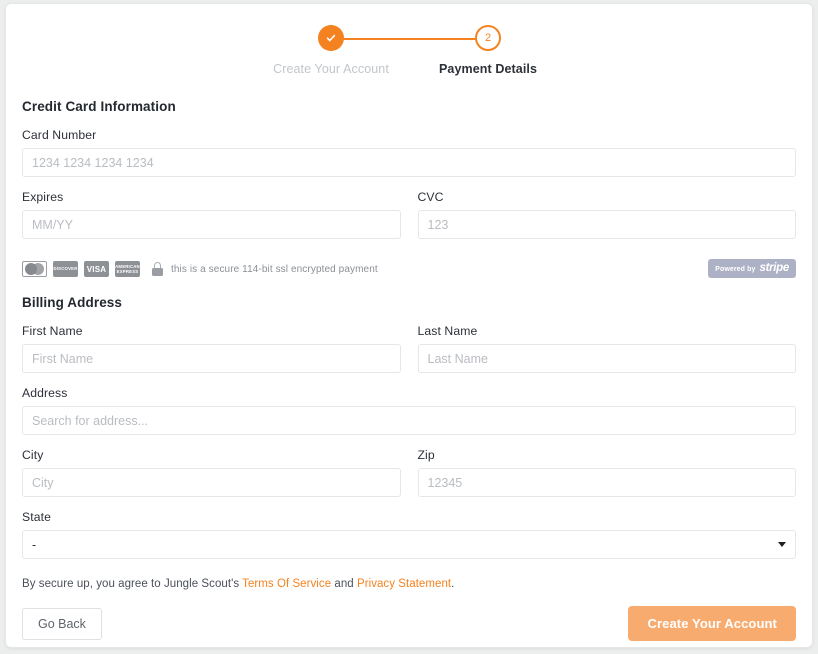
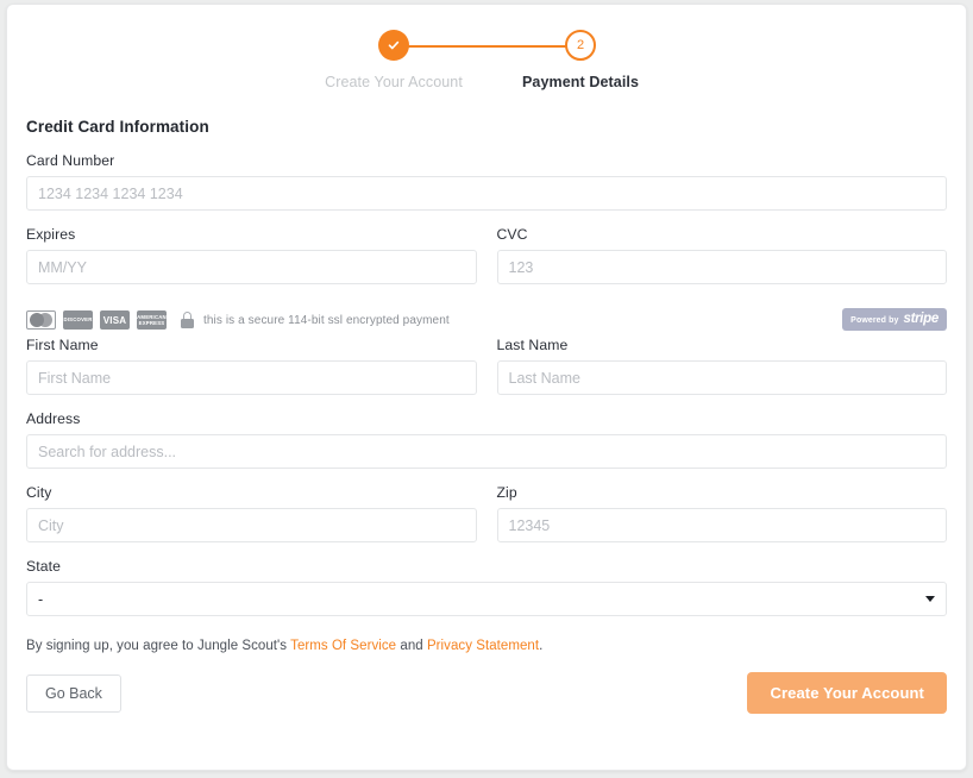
  Create Your Account
  2
  Payment Details
  Credit Card Information
  Card Number
  1234 1234 1234 1234
  Expires
  MM/YY
  CVC
  123
  VISA
  this is a secure 114-bit ssl encrypted payment
  stripe
- Billing Address
  First Name
  First Name
  Last Name
  Last Name
  Address
  Search for address...
  City
  City
  Zip
  12345
  State
  -
- By secure up, you agree to Jungle Scout's Terms Of Service and Privacy Statement.
+ By signing up, you agree to Jungle Scout's Terms Of Service and Privacy Statement.
  Go Back
  Create Your Account
